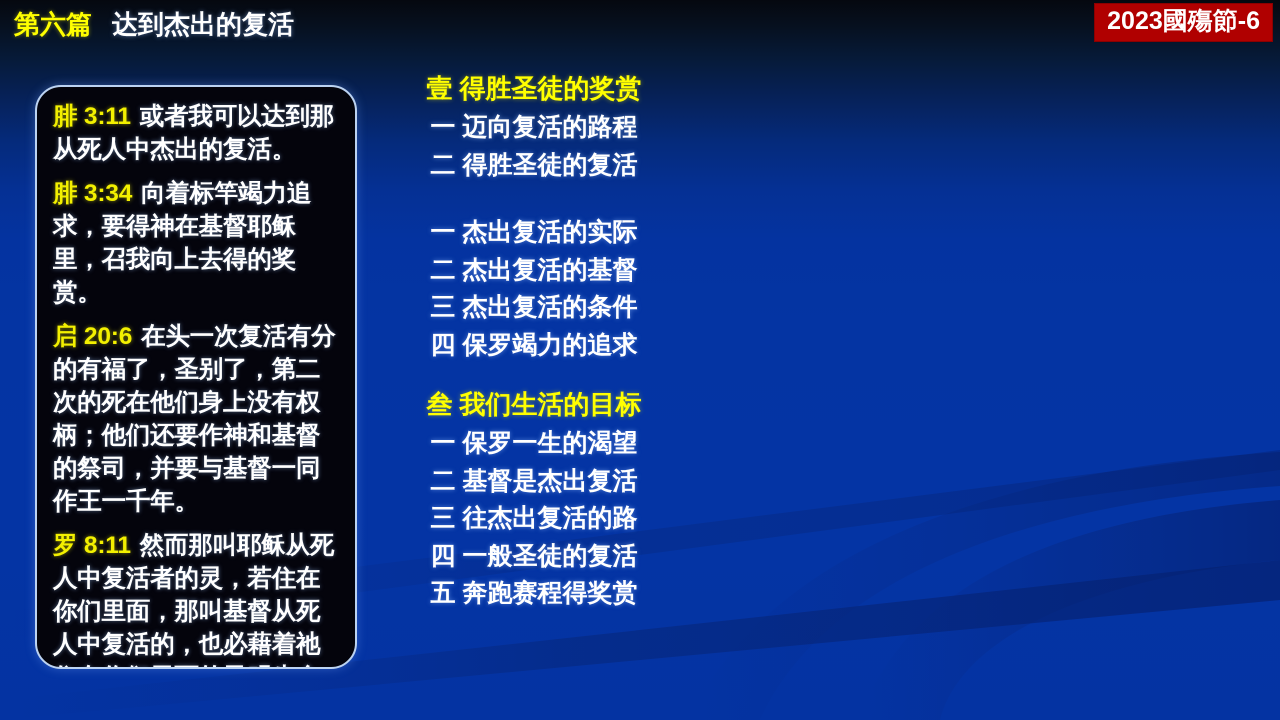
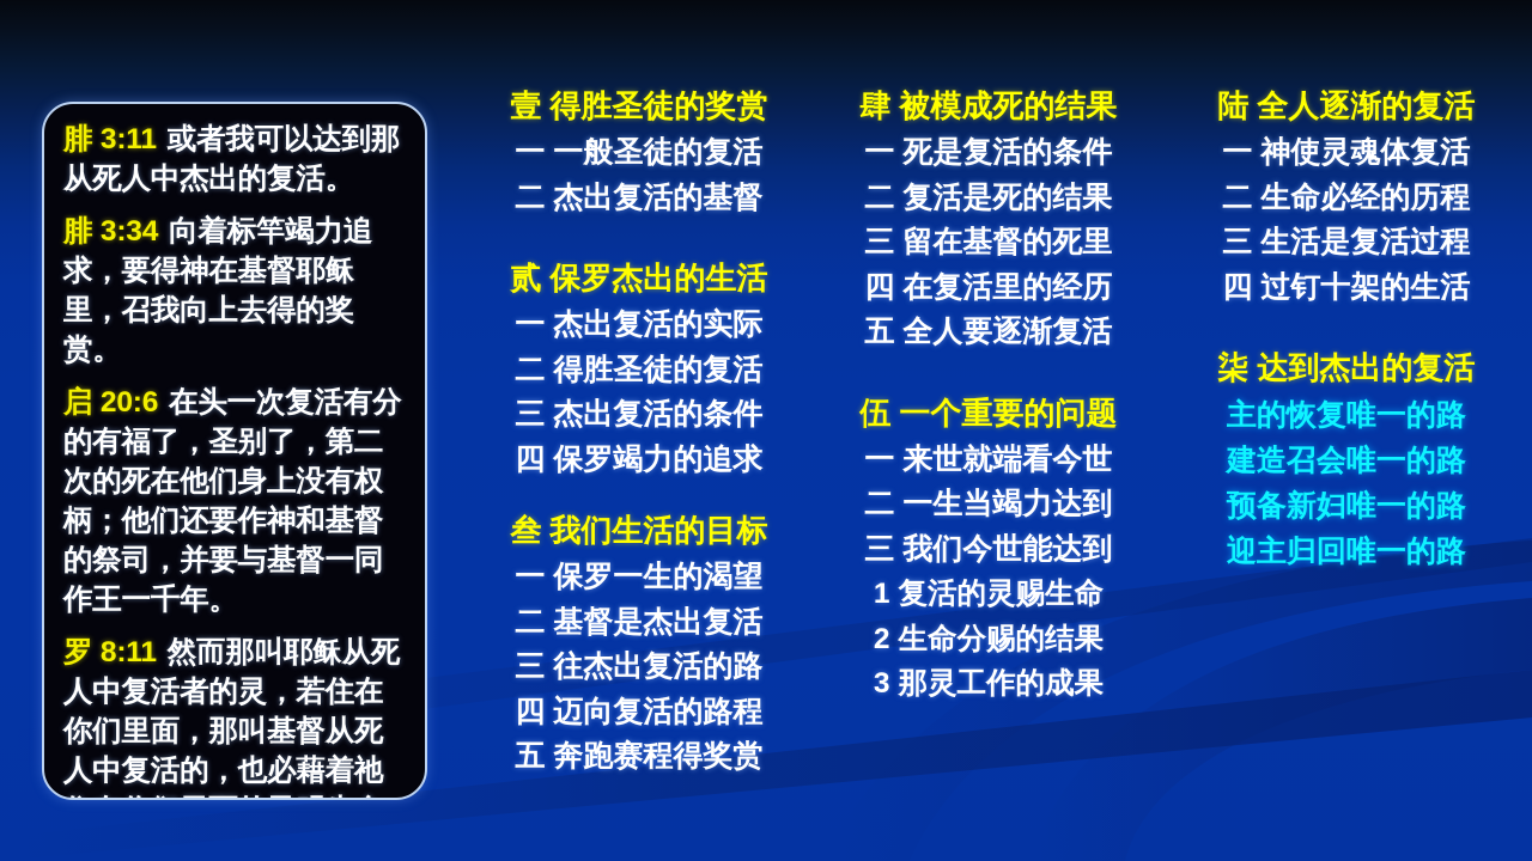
- 第六篇 达到杰出的复活
- 2023國殤節-6
  腓 3:11 或者我可以达到那从死人中杰出的复活。
  腓 3:34 向着标竿竭力追求，要得神在基督耶稣里，召我向上去得的奖赏。
  启 20:6 在头一次复活有分的有福了，圣别了，第二次的死在他们身上没有权柄；他们还要作神和基督的祭司，并要与基督一同作王一千年。
  壹 得胜圣徒的奖赏
- 一 迈向复活的路程
+ 一 一般圣徒的复活
- 二 得胜圣徒的复活
+ 二 杰出复活的基督
+ 贰 保罗杰出的生活
  一 杰出复活的实际
- 二 杰出复活的基督
+ 二 得胜圣徒的复活
  三 杰出复活的条件
  四 保罗竭力的追求
  叁 我们生活的目标
  一 保罗一生的渴望
  二 基督是杰出复活
  三 往杰出复活的路
- 四 一般圣徒的复活
+ 四 迈向复活的路程
  五 奔跑赛程得奖赏
+ 肆 被模成死的结果
+ 一 死是复活的条件
+ 二 复活是死的结果
+ 三 留在基督的死里
+ 四 在复活里的经历
+ 五 全人要逐渐复活
+ 伍 一个重要的问题
+ 一 来世就端看今世
+ 二 一生当竭力达到
+ 三 我们今世能达到
+ 1 复活的灵赐生命
+ 2 生命分赐的结果
+ 3 那灵工作的成果
+ 陆 全人逐渐的复活
+ 一 神使灵魂体复活
+ 二 生命必经的历程
+ 三 生活是复活过程
+ 四 过钉十架的生活
+ 柒 达到杰出的复活
+ 主的恢复唯一的路
+ 建造召会唯一的路
+ 预备新妇唯一的路
+ 迎主归回唯一的路
